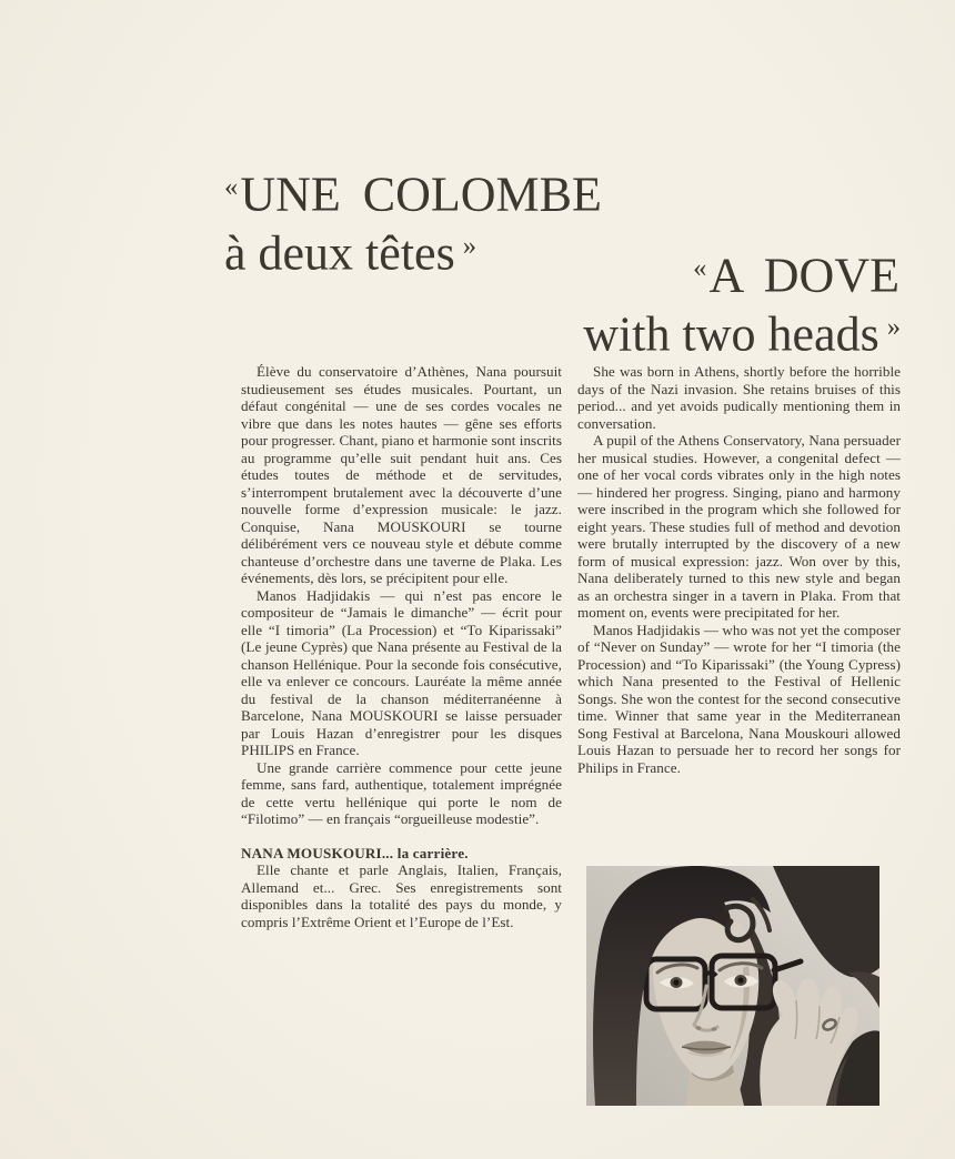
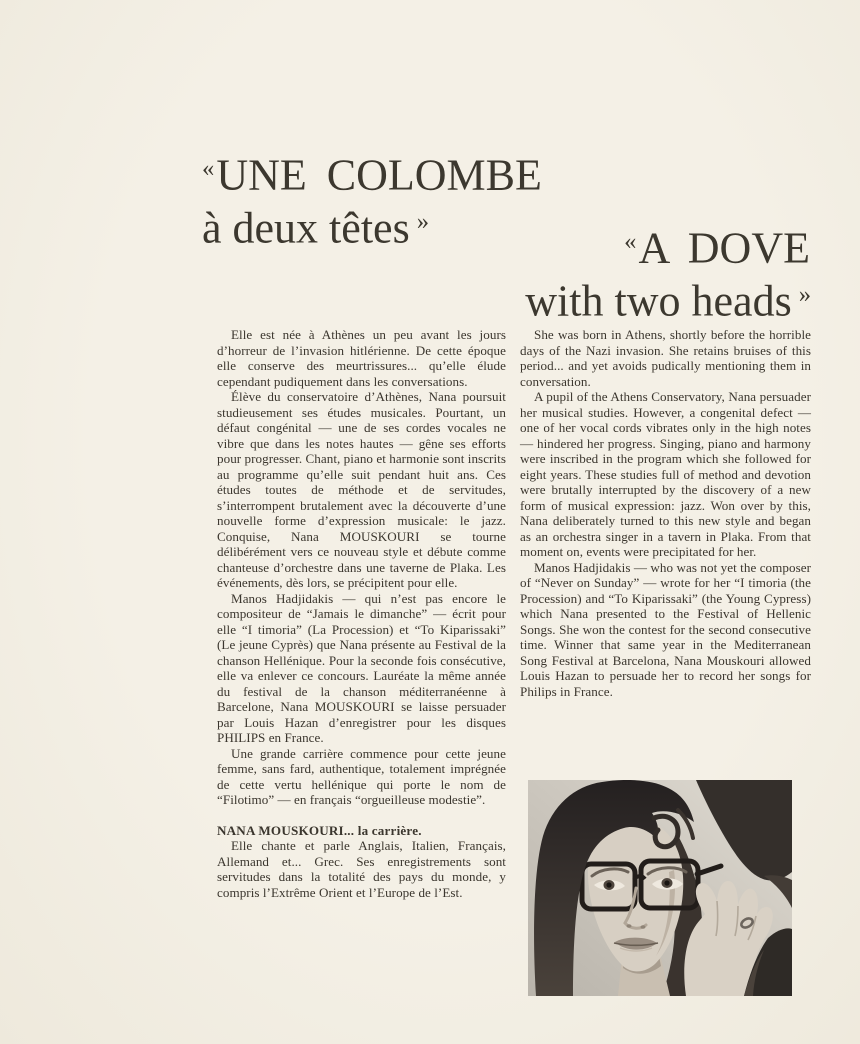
  «UNE COLOMBE
  à deux têtes »
  «A DOVE
  with two heads »
+ Elle est née à Athènes un peu avant les jours d’horreur de l’invasion hitlérienne. De cette époque elle conserve des meurtrissures... qu’elle élude cependant pudiquement dans les conversations.
  Élève du conservatoire d’Athènes, Nana poursuit studieusement ses études musicales. Pourtant, un défaut congénital — une de ses cordes vocales ne vibre que dans les notes hautes — gêne ses efforts pour progresser. Chant, piano et harmonie sont inscrits au programme qu’elle suit pendant huit ans. Ces études toutes de méthode et de servitudes, s’interrompent brutalement avec la découverte d’une nouvelle forme d’expression musicale: le jazz. Conquise, Nana MOUSKOURI se tourne délibérément vers ce nouveau style et débute comme chanteuse d’orchestre dans une taverne de Plaka. Les événements, dès lors, se précipitent pour elle.
  Manos Hadjidakis — qui n’est pas encore le compositeur de “Jamais le dimanche” — écrit pour elle “I timoria” (La Procession) et “To Kiparissaki” (Le jeune Cyprès) que Nana présente au Festival de la chanson Hellénique. Pour la seconde fois consécutive, elle va enlever ce concours. Lauréate la même année du festival de la chanson méditerranéenne à Barcelone, Nana MOUSKOURI se laisse persuader par Louis Hazan d’enregistrer pour les disques PHILIPS en France.
  Une grande carrière commence pour cette jeune femme, sans fard, authentique, totalement imprégnée de cette vertu hellénique qui porte le nom de “Filotimo” — en français “orgueilleuse modestie”.
  NANA MOUSKOURI... la carrière.
- Elle chante et parle Anglais, Italien, Français, Allemand et... Grec. Ses enregistrements sont disponibles dans la totalité des pays du monde, y compris l’Extrême Orient et l’Europe de l’Est.
+ Elle chante et parle Anglais, Italien, Français, Allemand et... Grec. Ses enregistrements sont servitudes dans la totalité des pays du monde, y compris l’Extrême Orient et l’Europe de l’Est.
  She was born in Athens, shortly before the horrible days of the Nazi invasion. She retains bruises of this period... and yet avoids pudically mentioning them in conversation.
  A pupil of the Athens Conservatory, Nana persuader her musical studies. However, a congenital defect — one of her vocal cords vibrates only in the high notes — hindered her progress. Singing, piano and harmony were inscribed in the program which she followed for eight years. These studies full of method and devotion were brutally interrupted by the discovery of a new form of musical expression: jazz. Won over by this, Nana deliberately turned to this new style and began as an orchestra singer in a tavern in Plaka. From that moment on, events were precipitated for her.
  Manos Hadjidakis — who was not yet the composer of “Never on Sunday” — wrote for her “I timoria (the Procession) and “To Kiparissaki” (the Young Cypress) which Nana presented to the Festival of Hellenic Songs. She won the contest for the second consecutive time. Winner that same year in the Mediterranean Song Festival at Barcelona, Nana Mouskouri allowed Louis Hazan to persuade her to record her songs for Philips in France.
